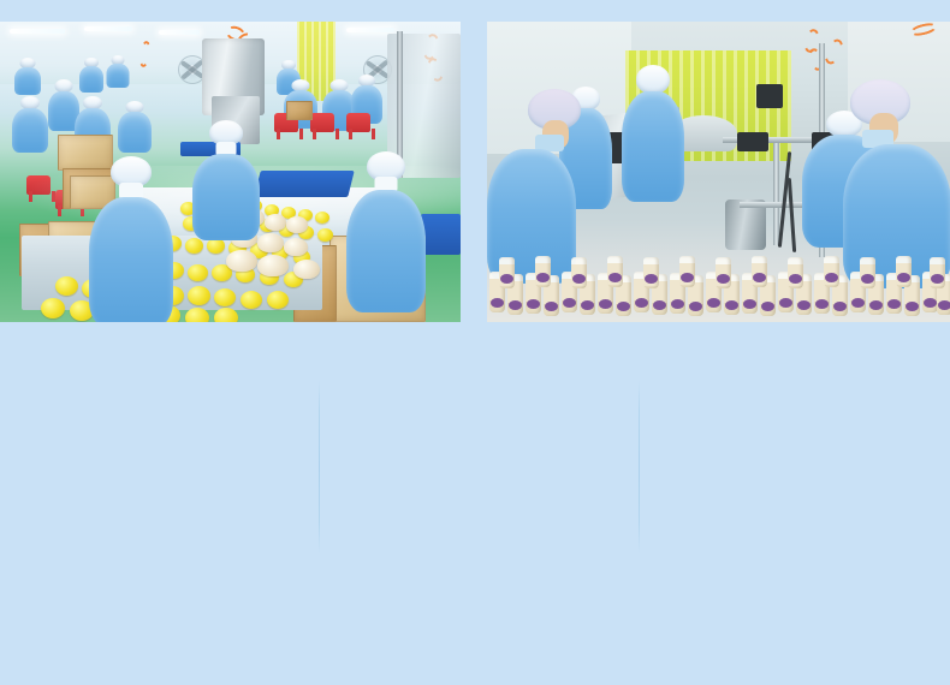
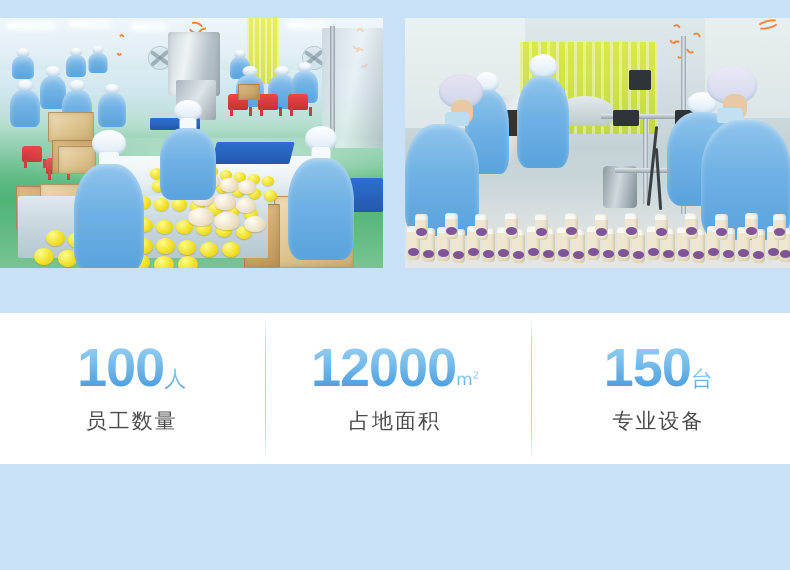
+ 100人
+ 员工数量
+ 12000m2
+ 占地面积
+ 150台
+ 专业设备
